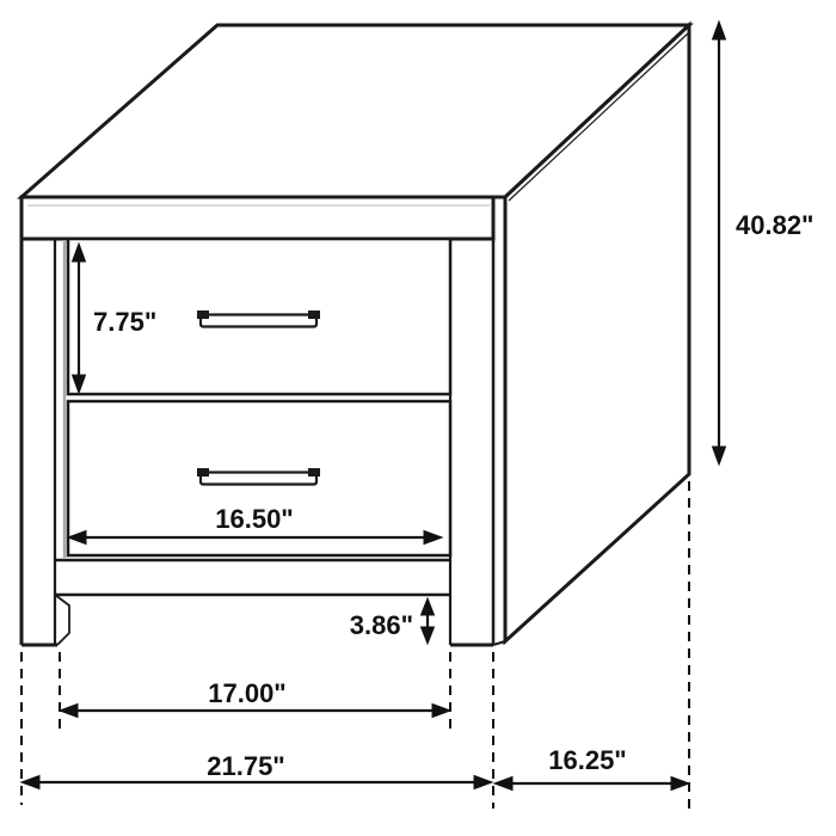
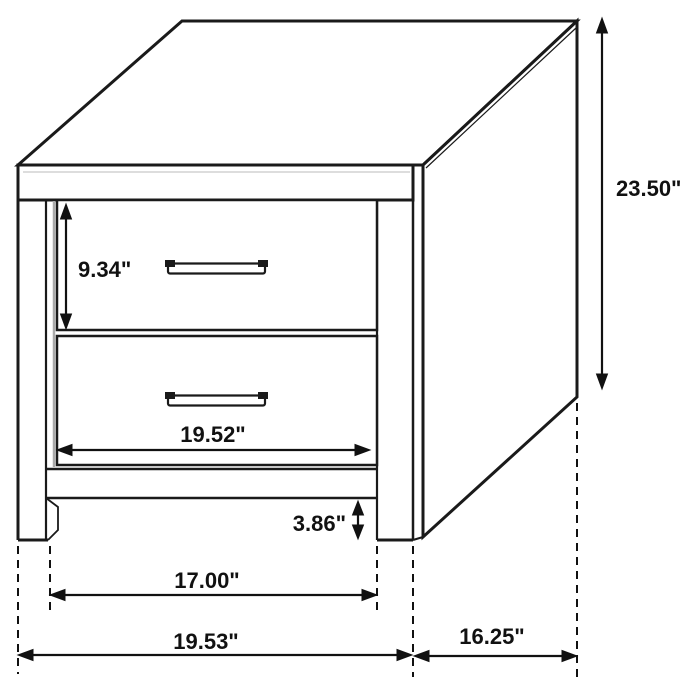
- 7.75"
+ 9.34"
- 40.82"
+ 23.50"
- 16.50"
+ 19.52"
  3.86"
  17.00"
- 21.75"
+ 19.53"
  16.25"
